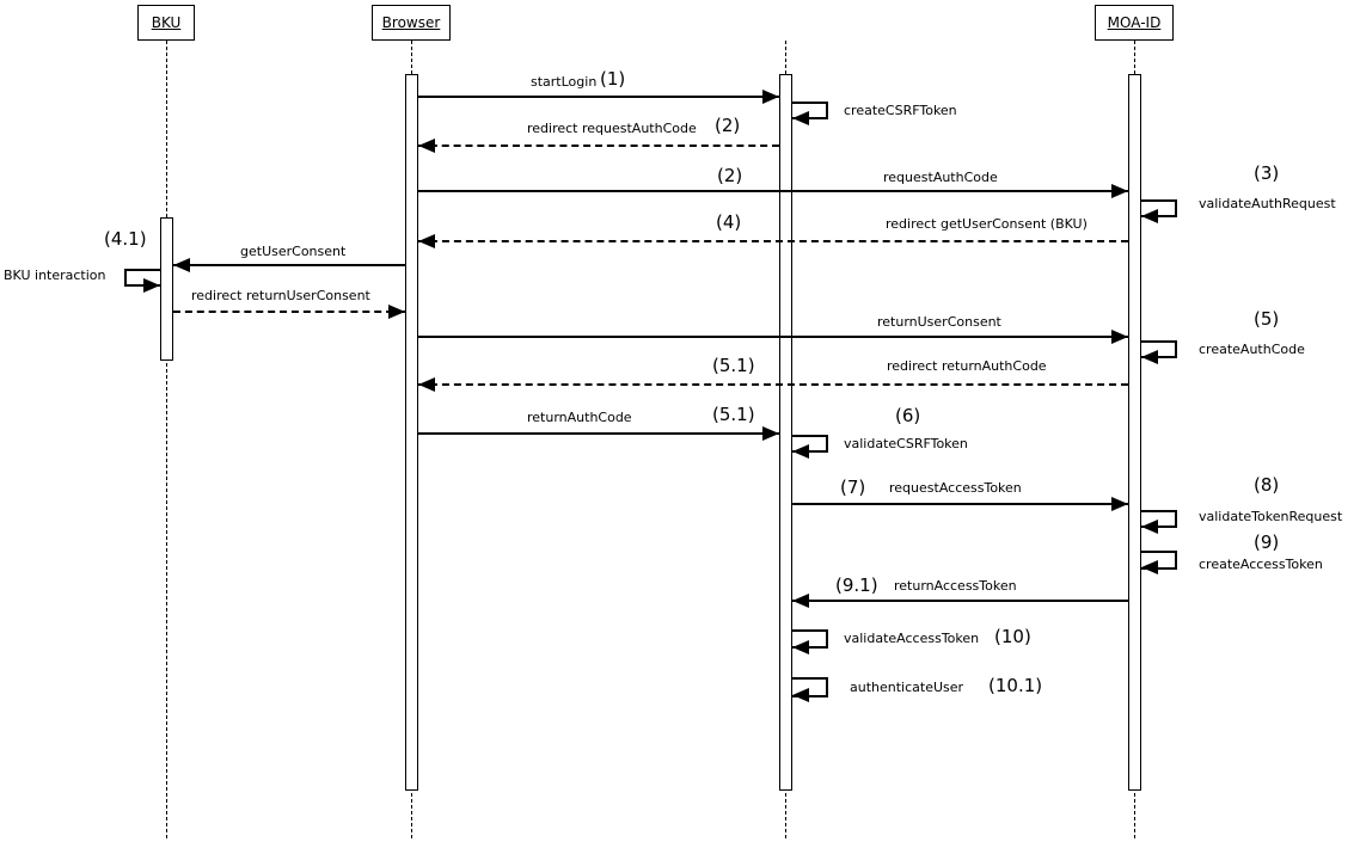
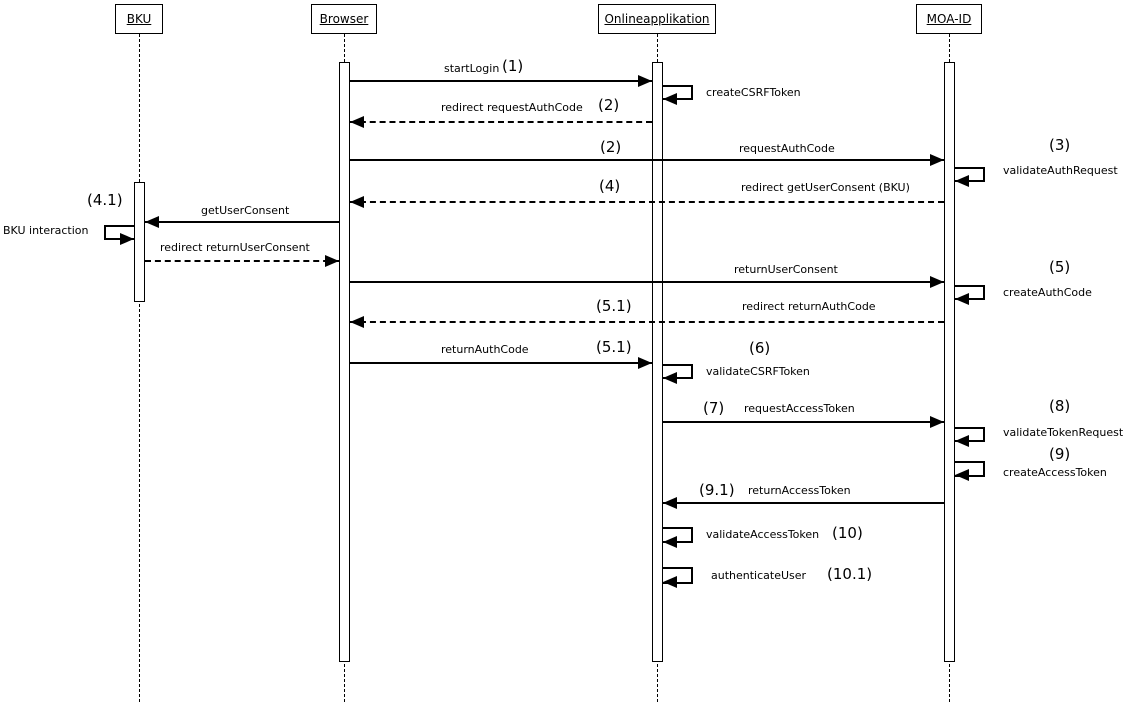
  BKU
  Browser
+ Onlineapplikation
  MOA-ID
  startLogin
  (1)
  createCSRFToken
  redirect requestAuthCode
  (2)
  (2)
  requestAuthCode
  (3)
  validateAuthRequest
  (4)
  redirect getUserConsent (BKU)
  (4.1)
  getUserConsent
  BKU interaction
  redirect returnUserConsent
  returnUserConsent
  (5)
  createAuthCode
  (5.1)
  redirect returnAuthCode
  returnAuthCode
  (5.1)
  (6)
  validateCSRFToken
  (7)
  requestAccessToken
  (8)
  validateTokenRequest
  (9)
  createAccessToken
  (9.1)
  returnAccessToken
  validateAccessToken
  (10)
  authenticateUser
  (10.1)
